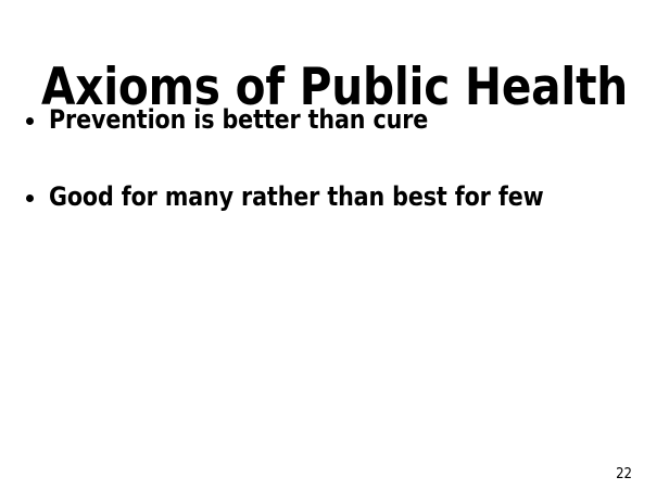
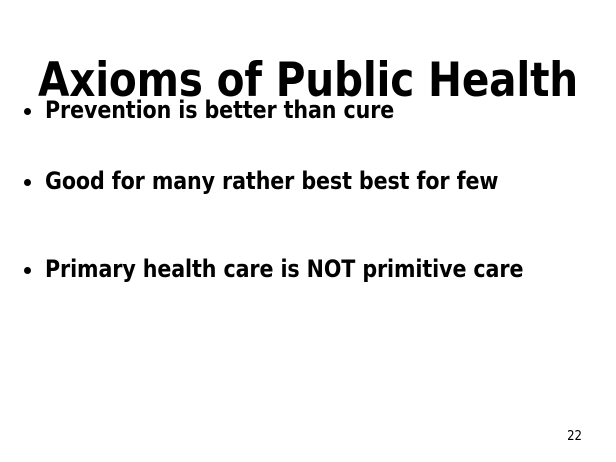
  Axioms of Public Health
  Prevention is better than cure
- Good for many rather than best for few
+ Good for many rather best best for few
+ Primary health care is NOT primitive care
  22
